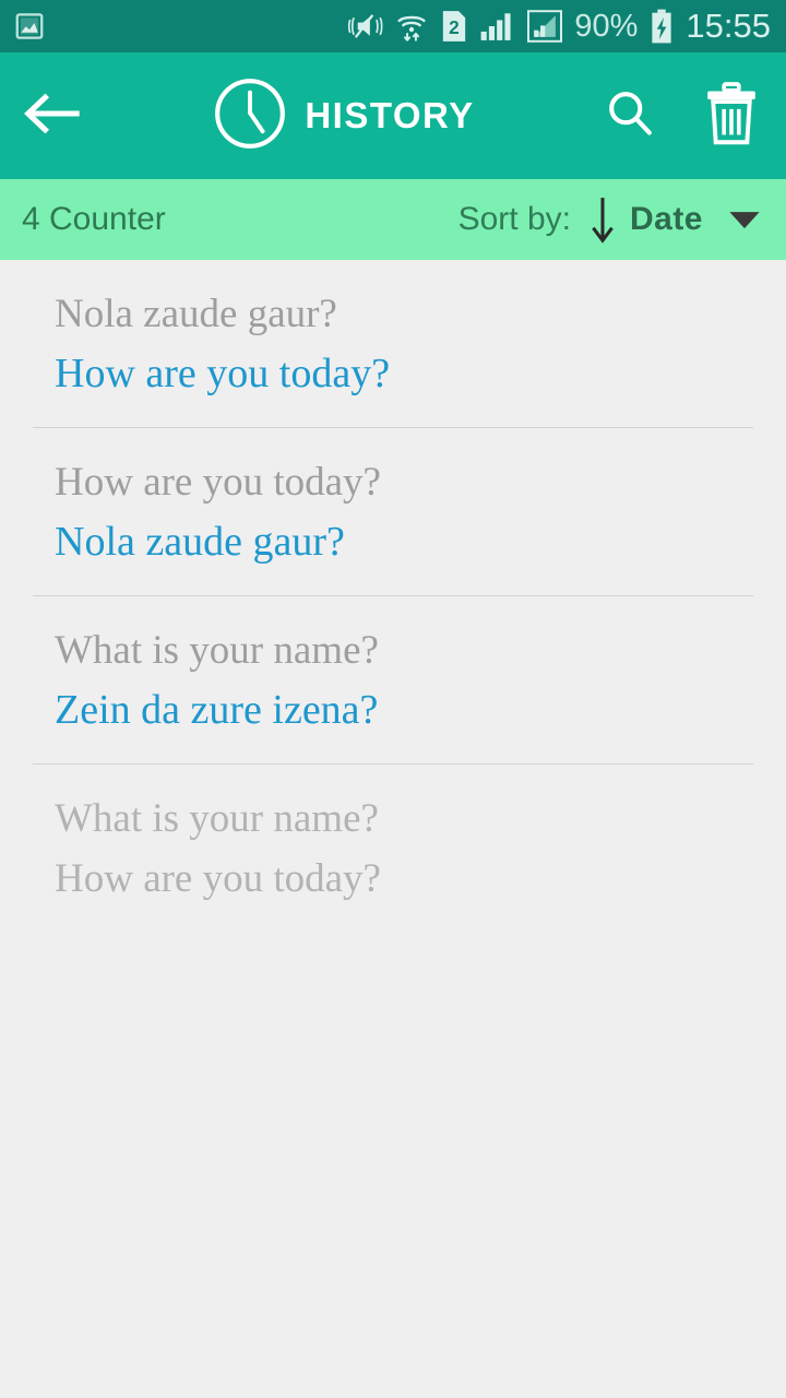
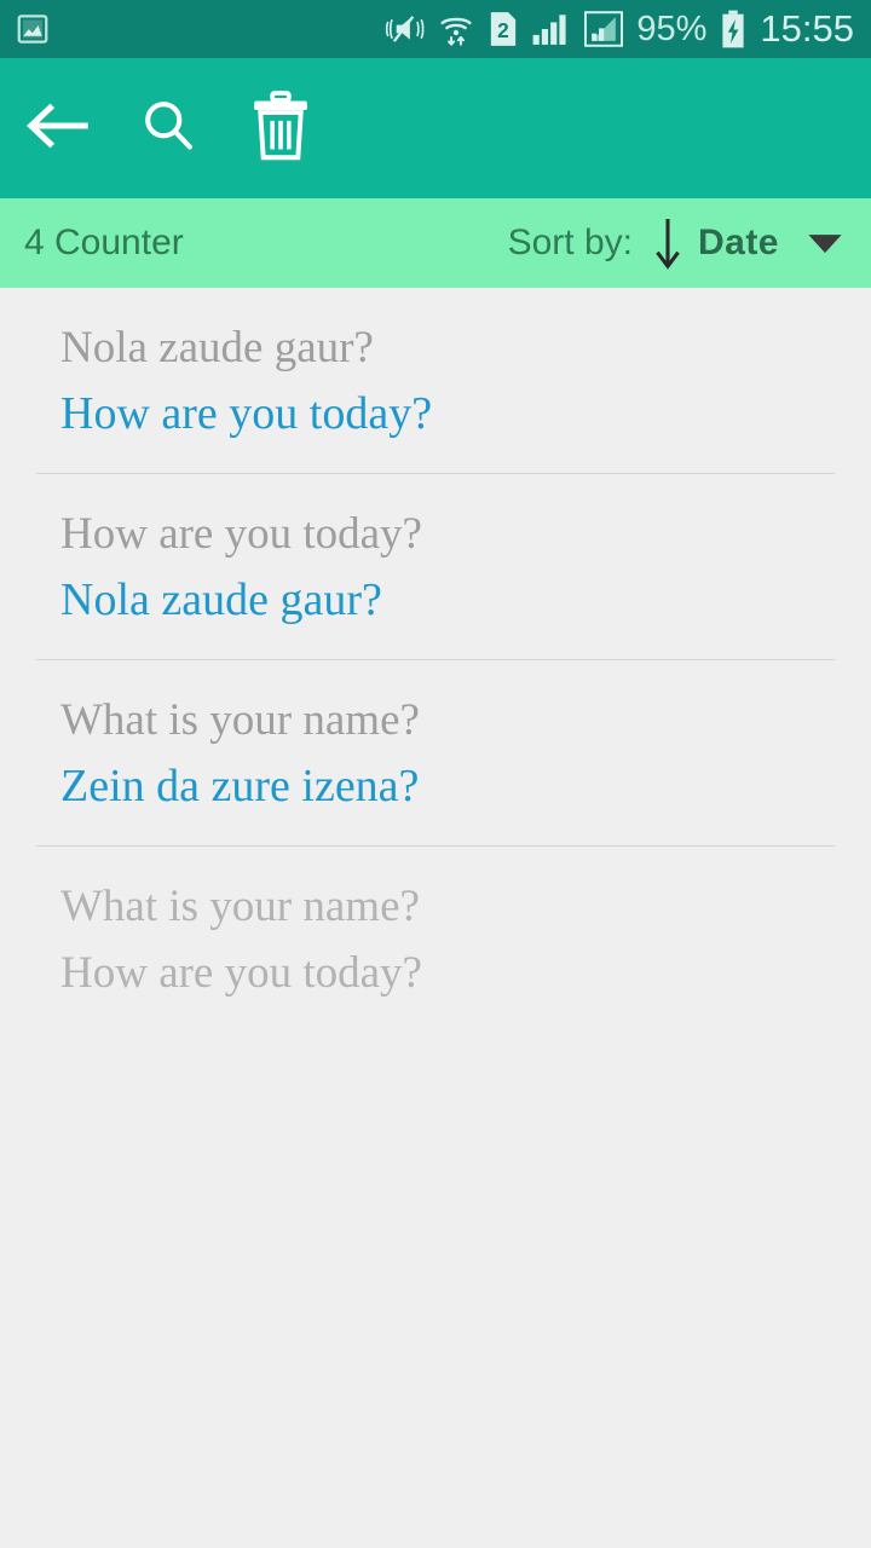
  2
- 90%
+ 95%
  15:55
- HISTORY
  4 Counter
  Sort by:
  Date
  Nola zaude gaur?
  How are you today?
  How are you today?
  Nola zaude gaur?
  What is your name?
  Zein da zure izena?
  What is your name?
  How are you today?
